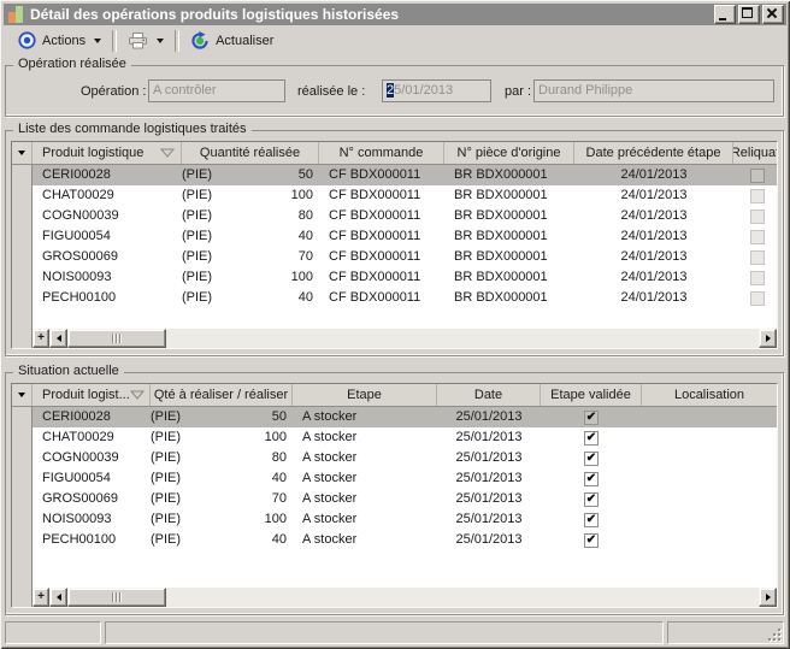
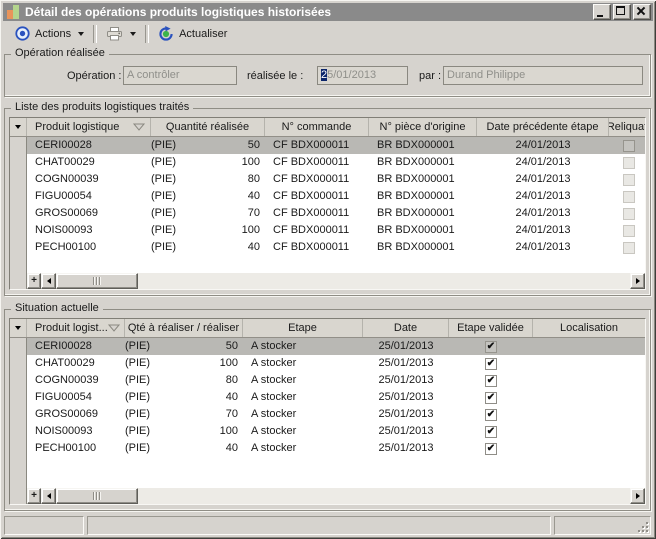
  Détail des opérations produits logistiques historisées
  Actions
  Actualiser
  Opération réalisée
  Opération :
  A contrôler
  réalisée le :
  25/01/2013
  par :
  Durand Philippe
- Liste des commande logistiques traités
+ Liste des produits logistiques traités
  Produit logistique
  Quantité réalisée
  N° commande
  N° pièce d'origine
  Date précédente étape
  Reliqua
  CERI00028
  (PIE)
  50
  CF BDX000011
  BR BDX000001
  24/01/2013
  CHAT00029
  (PIE)
  100
  CF BDX000011
  BR BDX000001
  24/01/2013
  COGN00039
  (PIE)
  80
  CF BDX000011
  BR BDX000001
  24/01/2013
  FIGU00054
  (PIE)
  40
  CF BDX000011
  BR BDX000001
  24/01/2013
  GROS00069
  (PIE)
  70
  CF BDX000011
  BR BDX000001
  24/01/2013
  NOIS00093
  (PIE)
  100
  CF BDX000011
  BR BDX000001
  24/01/2013
  PECH00100
  (PIE)
  40
  CF BDX000011
  BR BDX000001
  24/01/2013
  +
  Situation actuelle
  Produit logist...
  Qté à réaliser / réaliser
  Etape
  Date
  Etape validée
  Localisation
  CERI00028
  (PIE)
  50
  A stocker
  25/01/2013
  ✔
  CHAT00029
  (PIE)
  100
  A stocker
  25/01/2013
  ✔
  COGN00039
  (PIE)
  80
  A stocker
  25/01/2013
  ✔
  FIGU00054
  (PIE)
  40
  A stocker
  25/01/2013
  ✔
  GROS00069
  (PIE)
  70
  A stocker
  25/01/2013
  ✔
  NOIS00093
  (PIE)
  100
  A stocker
  25/01/2013
  ✔
  PECH00100
  (PIE)
  40
  A stocker
  25/01/2013
  ✔
  +
